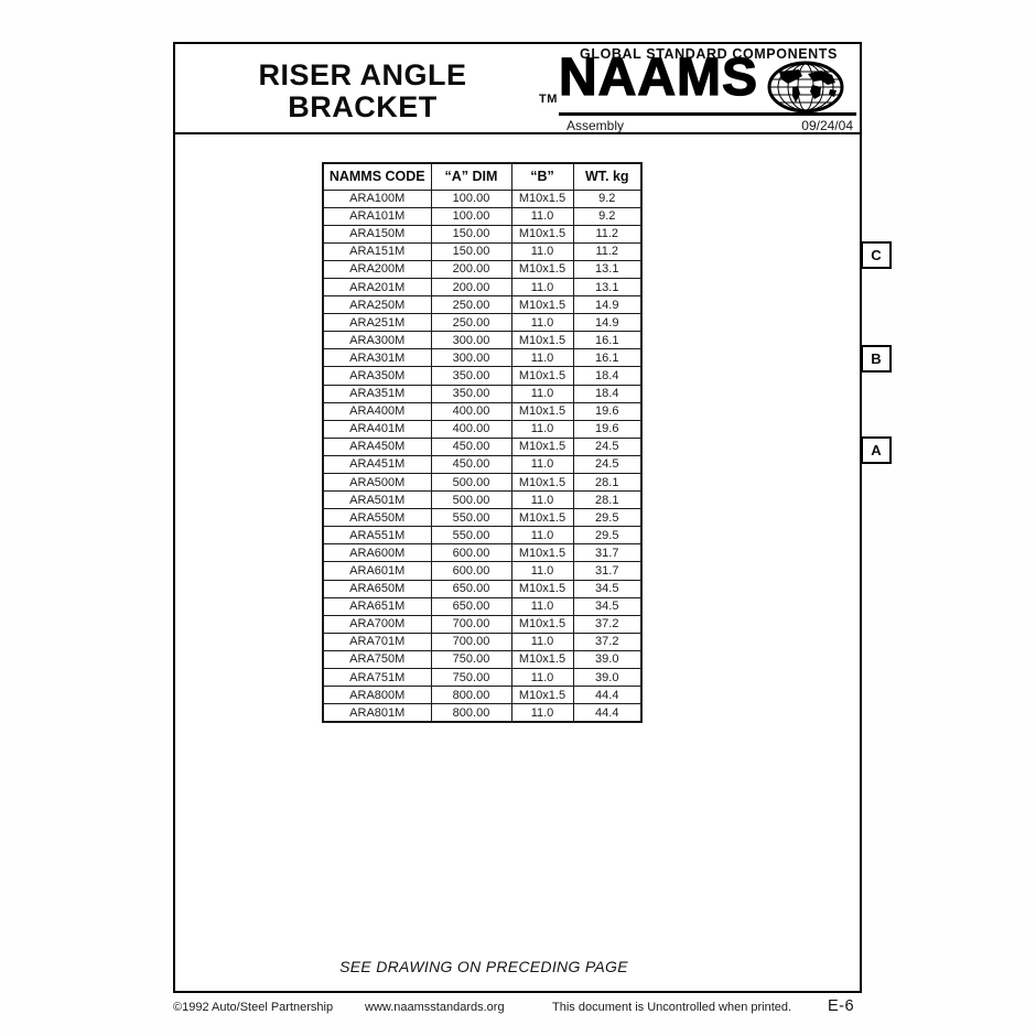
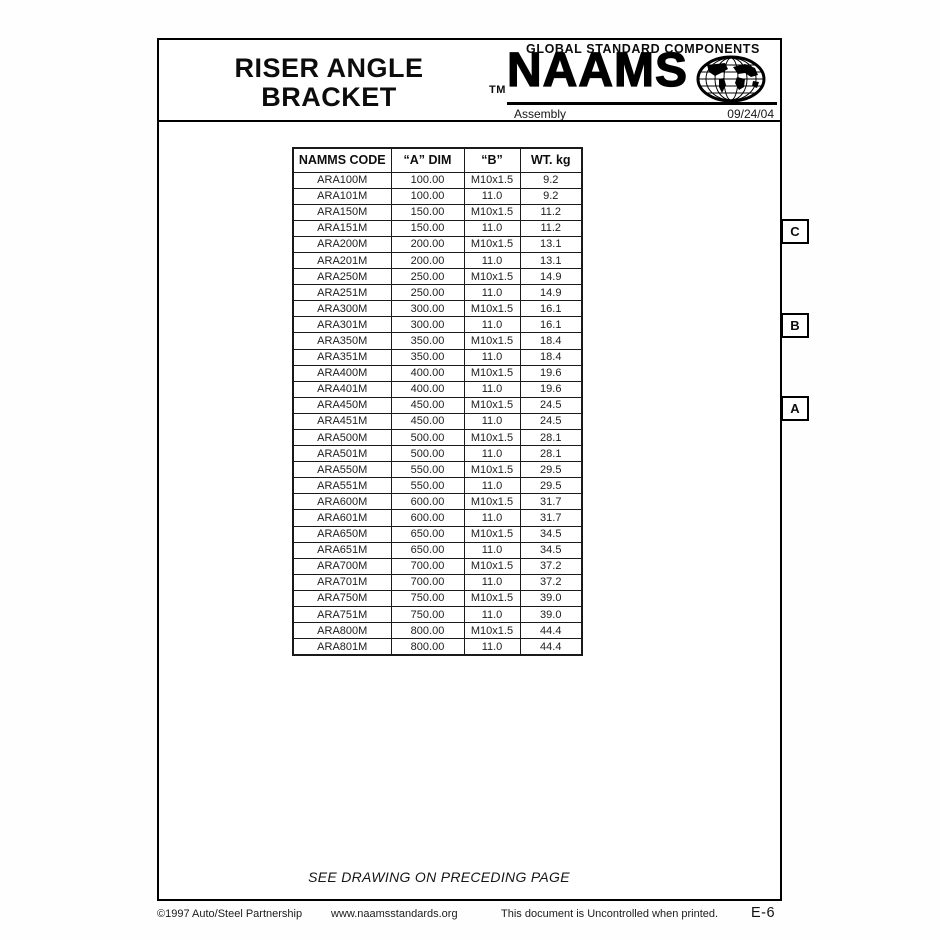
  RISER ANGLE
  BRACKET
  GLOBAL STANDARD COMPONENTS
  TM
  NAAMS
  Assembly
  09/24/04
  NAMMS CODE	“A” DIM	“B”	WT. kg
  ARA100M	100.00	M10x1.5	9.2
  ARA101M	100.00	11.0	9.2
  ARA150M	150.00	M10x1.5	11.2
  ARA151M	150.00	11.0	11.2
  ARA200M	200.00	M10x1.5	13.1
  ARA201M	200.00	11.0	13.1
  ARA250M	250.00	M10x1.5	14.9
  ARA251M	250.00	11.0	14.9
  ARA300M	300.00	M10x1.5	16.1
  ARA301M	300.00	11.0	16.1
  ARA350M	350.00	M10x1.5	18.4
  ARA351M	350.00	11.0	18.4
  ARA400M	400.00	M10x1.5	19.6
  ARA401M	400.00	11.0	19.6
  ARA450M	450.00	M10x1.5	24.5
  ARA451M	450.00	11.0	24.5
  ARA500M	500.00	M10x1.5	28.1
  ARA501M	500.00	11.0	28.1
  ARA550M	550.00	M10x1.5	29.5
  ARA551M	550.00	11.0	29.5
  ARA600M	600.00	M10x1.5	31.7
  ARA601M	600.00	11.0	31.7
  ARA650M	650.00	M10x1.5	34.5
  ARA651M	650.00	11.0	34.5
  ARA700M	700.00	M10x1.5	37.2
  ARA701M	700.00	11.0	37.2
  ARA750M	750.00	M10x1.5	39.0
  ARA751M	750.00	11.0	39.0
  ARA800M	800.00	M10x1.5	44.4
  ARA801M	800.00	11.0	44.4
  SEE DRAWING ON PRECEDING PAGE
  C
  B
  A
- ©1992 Auto/Steel Partnership
+ ©1997 Auto/Steel Partnership
  www.naamsstandards.org
  This document is Uncontrolled when printed.
  E-6
